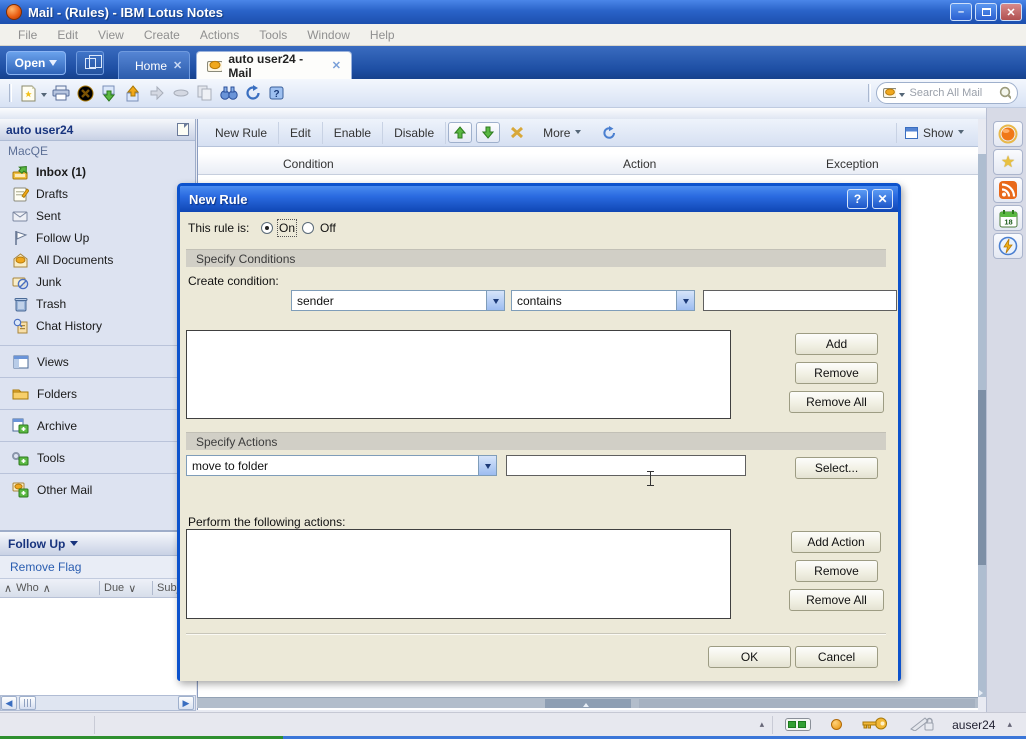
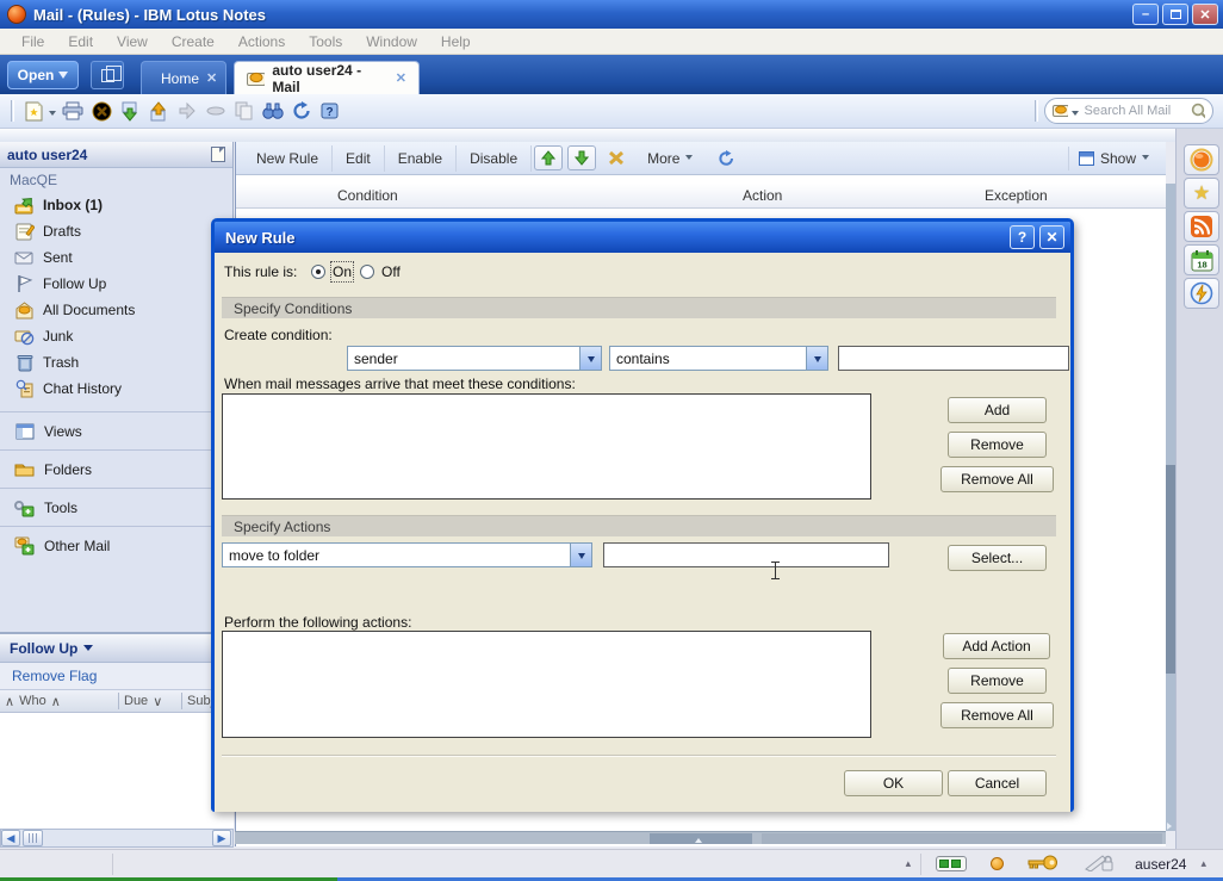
  Mail - (Rules) - IBM Lotus Notes
  –
  ✕
  File
  Edit
  View
  Create
  Actions
  Tools
  Window
  Help
  Open
  Home
  ✕
  auto user24 - Mail
  ✕
  ?
  Search All Mail
  auto user24
  MacQE
  Inbox (1)
  Drafts
  Sent
  Follow Up
  All Documents
  Junk
  Trash
  Chat History
  Views
  Folders
- Archive
  Tools
  Other Mail
  Follow Up
  Remove Flag
  ∧
  Who
  ∧
  Due
  ∨
  Sub
  ◀
  ▶
  New Rule
  Edit
  Enable
  Disable
  More
  Show
  Condition
  Action
  Exception
  ★
  18
  ▴
  auser24
  ▴
  New Rule
  ?
  ✕
  This rule is:
  On
  Off
  Specify Conditions
  Create condition:
  sender
  contains
+ When mail messages arrive that meet these conditions:
  Add
  Remove
  Remove All
  Specify Actions
  move to folder
  Select...
  Perform the following actions:
  Add Action
  Remove
  Remove All
  OK
  Cancel
